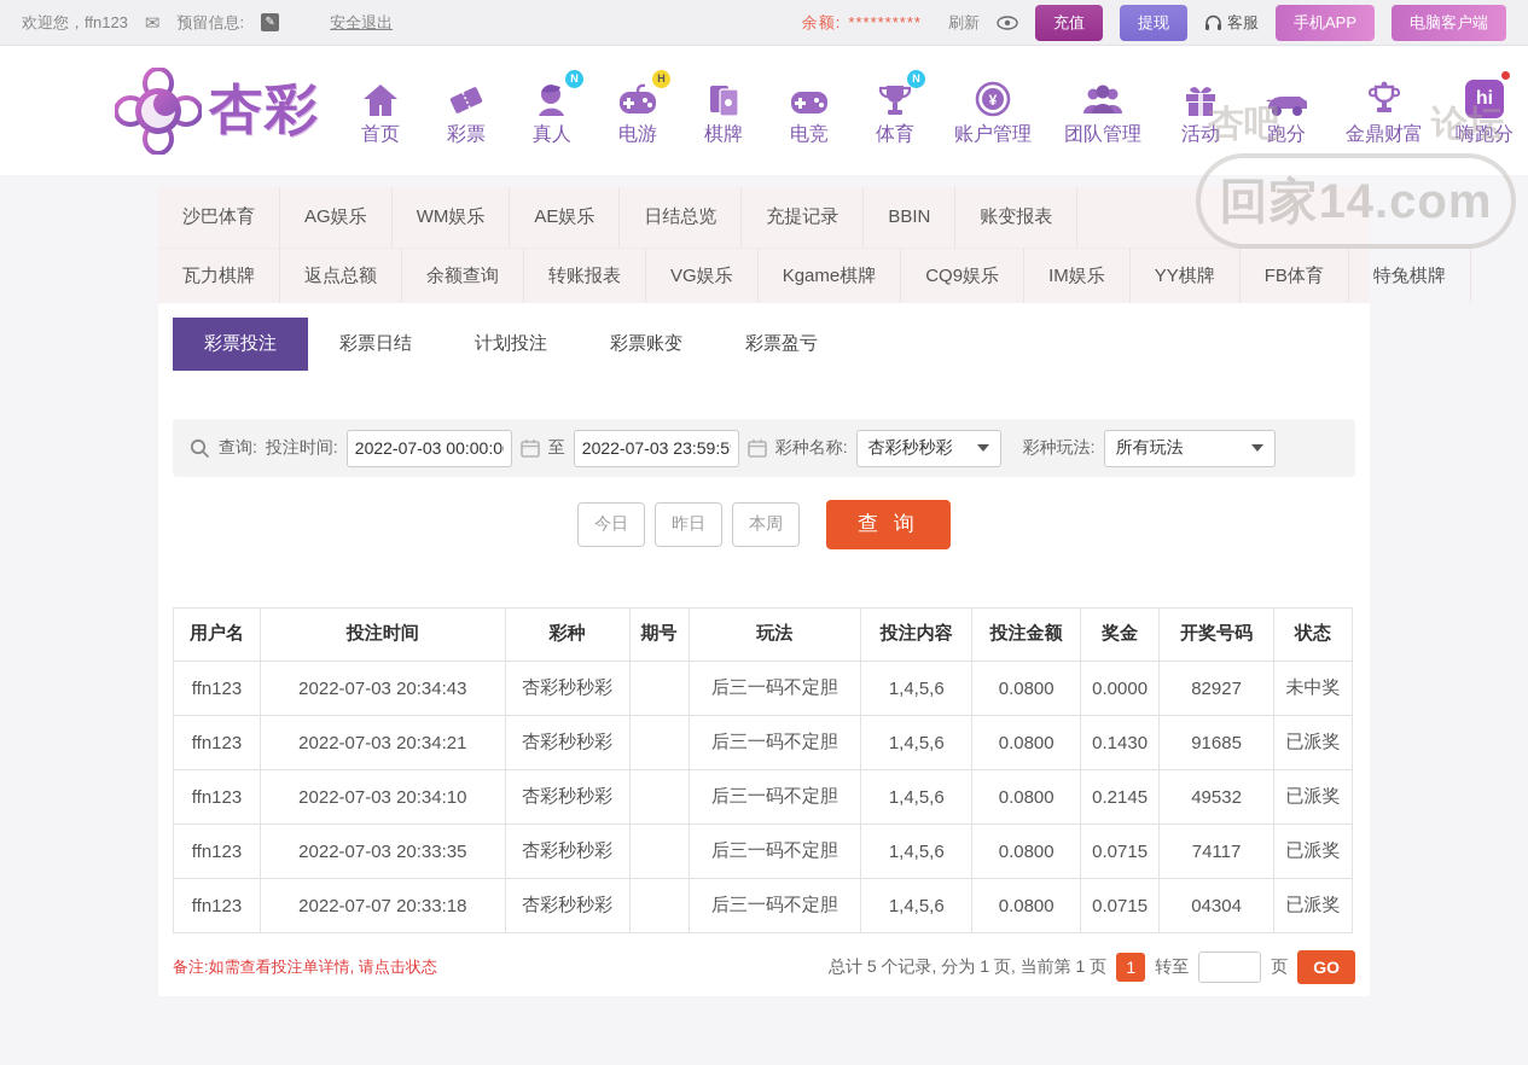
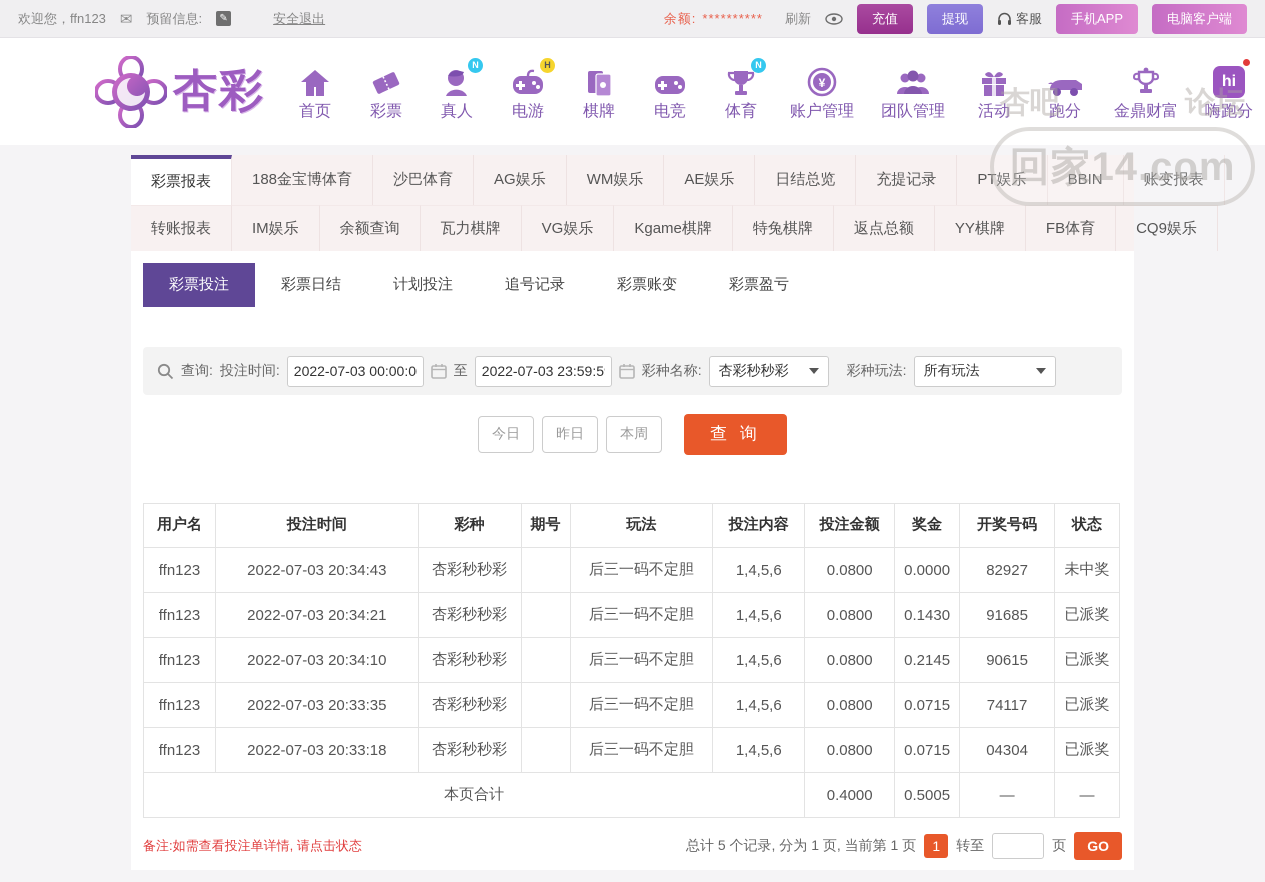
  欢迎您，ffn123
  ✉
  预留信息:
  ✎
  安全退出
  余额:
  **********
  刷新
  充值
  提现
  客服
  手机APP
  电脑客户端
  杏彩
  首页
  彩票
  N
  真人
  H
  电游
  棋牌
  电竞
  N
  体育
  ¥
  账户管理
  团队管理
  活动
  跑分
  金鼎财富
  hi
  嗨跑分
  杏吧
  论坛
  回家14.com
+ 彩票报表
+ 188金宝博体育
  沙巴体育
  AG娱乐
  WM娱乐
  AE娱乐
  日结总览
  充提记录
+ PT娱乐
  BBIN
  账变报表
- 瓦力棋牌
+ 转账报表
- 返点总额
+ IM娱乐
  余额查询
- 转账报表
+ 瓦力棋牌
  VG娱乐
  Kgame棋牌
- CQ9娱乐
+ 特兔棋牌
- IM娱乐
+ 返点总额
  YY棋牌
  FB体育
- 特兔棋牌
+ CQ9娱乐
  彩票投注
  彩票日结
  计划投注
+ 追号记录
  彩票账变
  彩票盈亏
  查询:
  投注时间:
  2022-07-03 00:00:0
  至
  2022-07-03 23:59:5
  彩种名称:
  杏彩秒秒彩
  彩种玩法:
  所有玩法
  今日
  昨日
  本周
  查 询
  用户名	投注时间	彩种	期号	玩法	投注内容	投注金额	奖金	开奖号码	状态
  ffn123	2022-07-03 20:34:43	杏彩秒秒彩		后三一码不定胆	1,4,5,6	0.0800	0.0000	82927	未中奖
  ffn123	2022-07-03 20:34:21	杏彩秒秒彩		后三一码不定胆	1,4,5,6	0.0800	0.1430	91685	已派奖
- ffn123	2022-07-03 20:34:10	杏彩秒秒彩		后三一码不定胆	1,4,5,6	0.0800	0.2145	49532	已派奖
+ ffn123	2022-07-03 20:34:10	杏彩秒秒彩		后三一码不定胆	1,4,5,6	0.0800	0.2145	90615	已派奖
  ffn123	2022-07-03 20:33:35	杏彩秒秒彩		后三一码不定胆	1,4,5,6	0.0800	0.0715	74117	已派奖
- ffn123	2022-07-07 20:33:18	杏彩秒秒彩		后三一码不定胆	1,4,5,6	0.0800	0.0715	04304	已派奖
+ ffn123	2022-07-03 20:33:18	杏彩秒秒彩		后三一码不定胆	1,4,5,6	0.0800	0.0715	04304	已派奖
+ 本页合计	0.4000	0.5005	—	—
  备注:如需查看投注单详情, 请点击状态
  总计 5 个记录, 分为 1 页, 当前第 1 页
  1
  转至
  页
  GO
